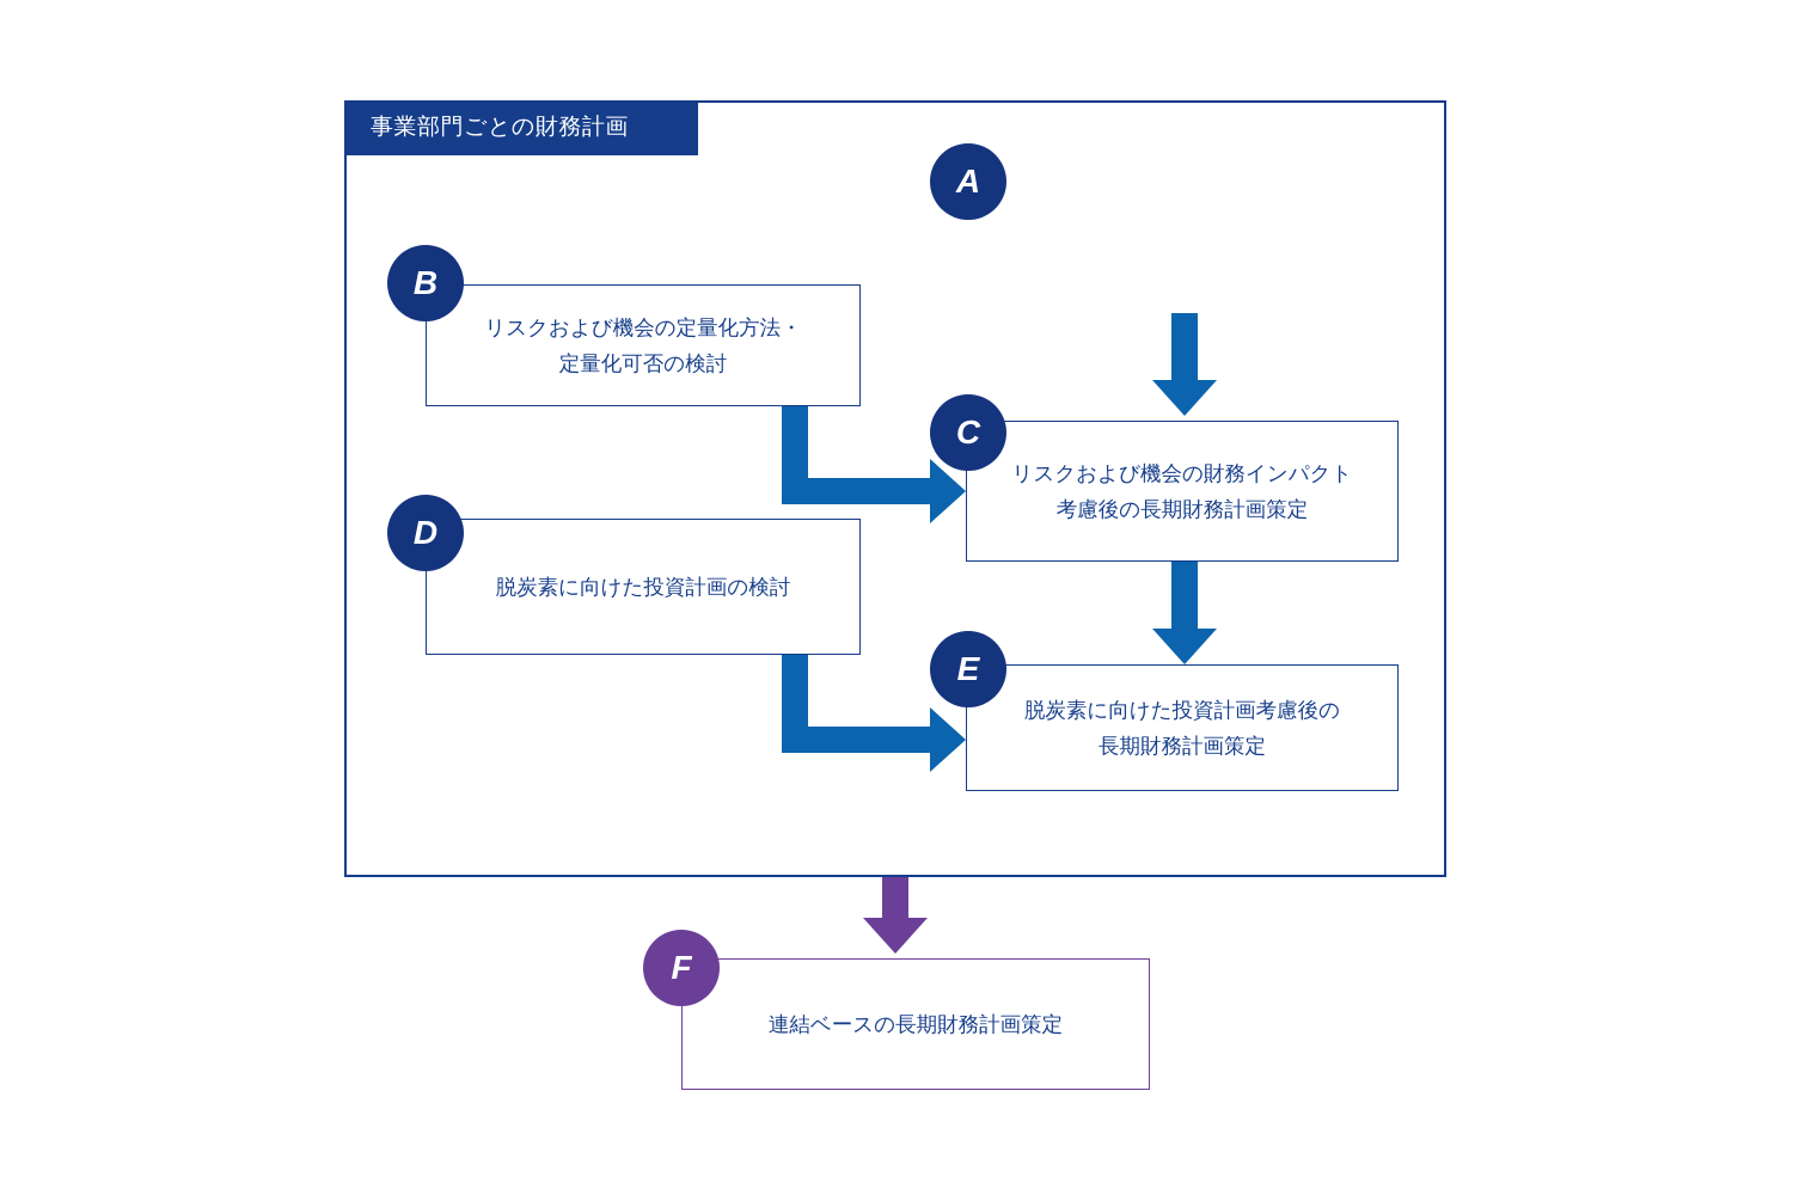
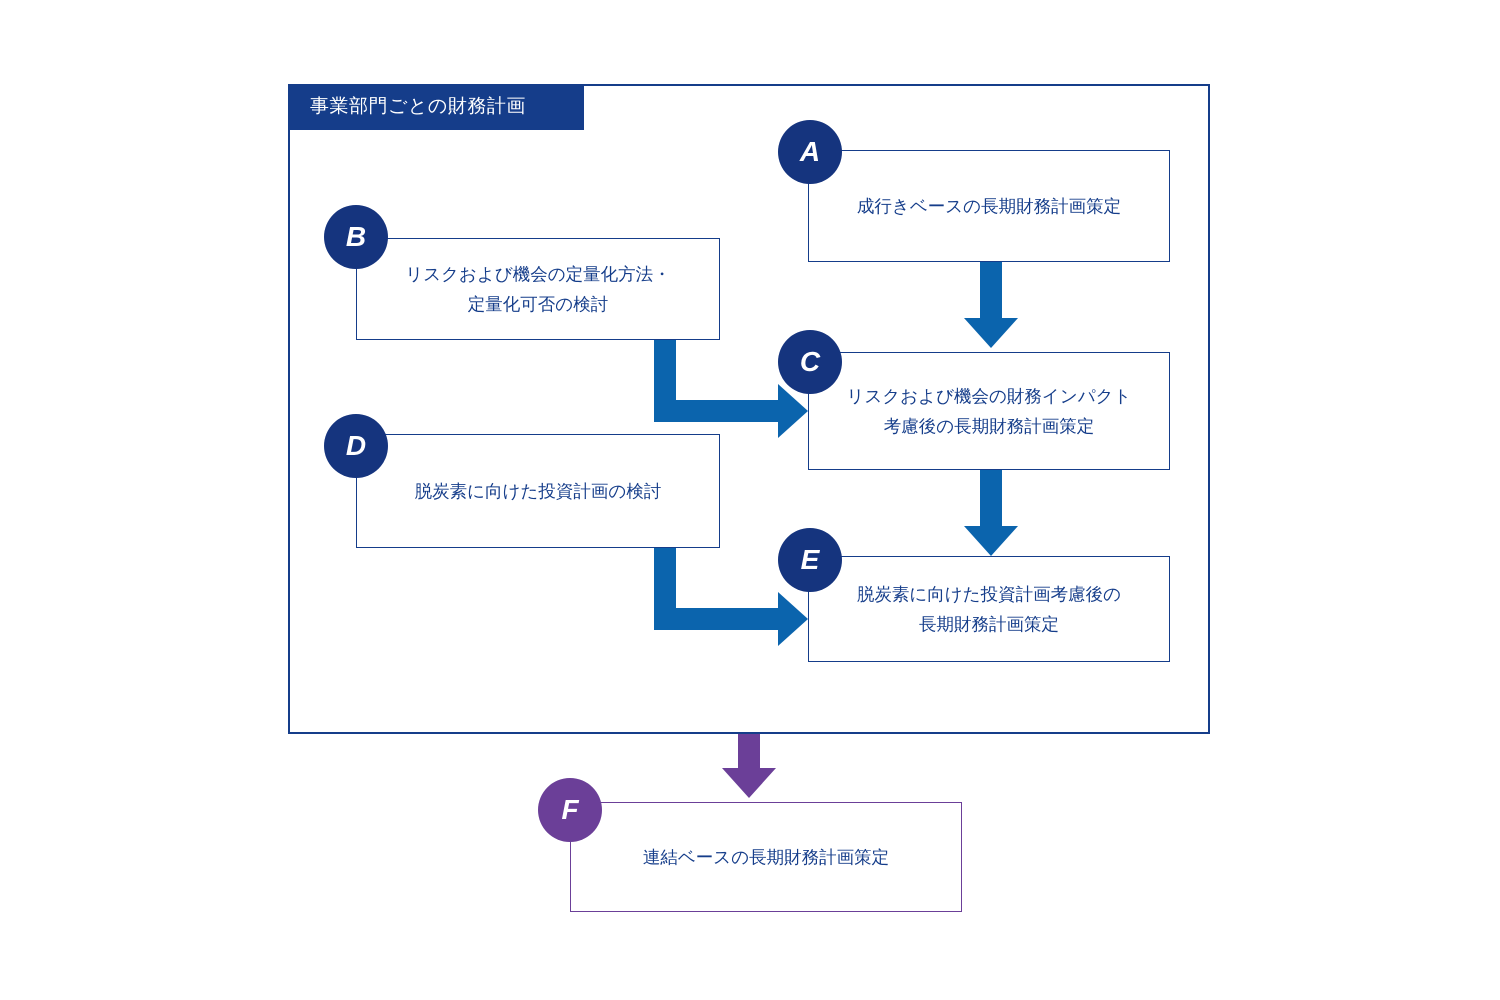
  事業部門ごとの財務計画
+ 成行きベースの長期財務計画策定
  A
  リスクおよび機会の定量化方法・
  定量化可否の検討
  B
  リスクおよび機会の財務インパクト
  考慮後の長期財務計画策定
  C
  脱炭素に向けた投資計画の検討
  D
  脱炭素に向けた投資計画考慮後の
  長期財務計画策定
  E
  連結ベースの長期財務計画策定
  F
